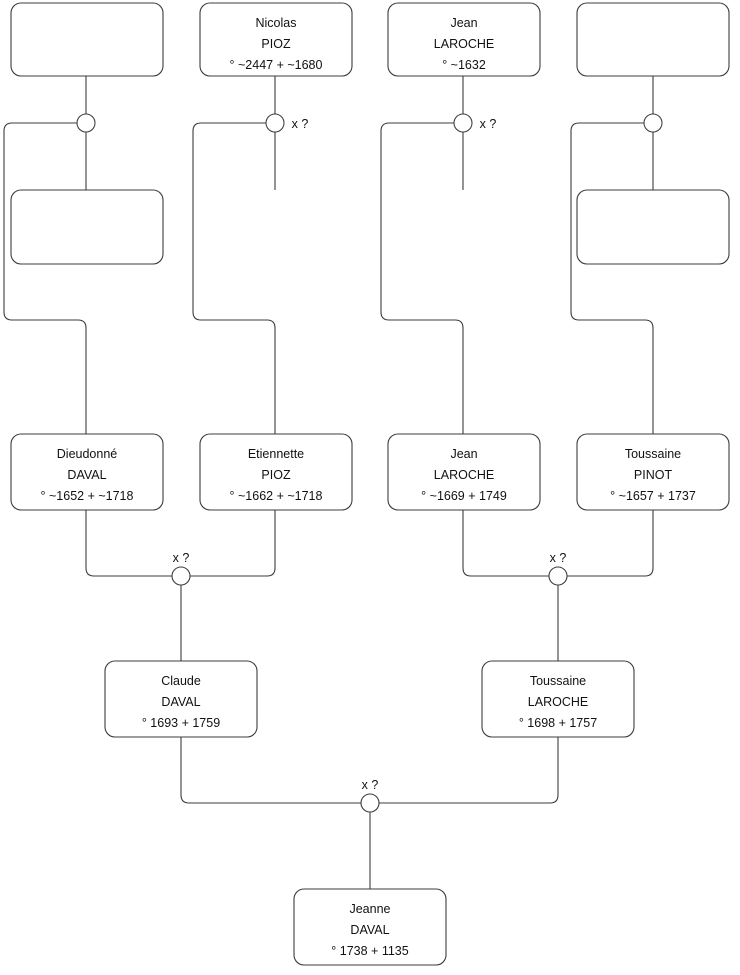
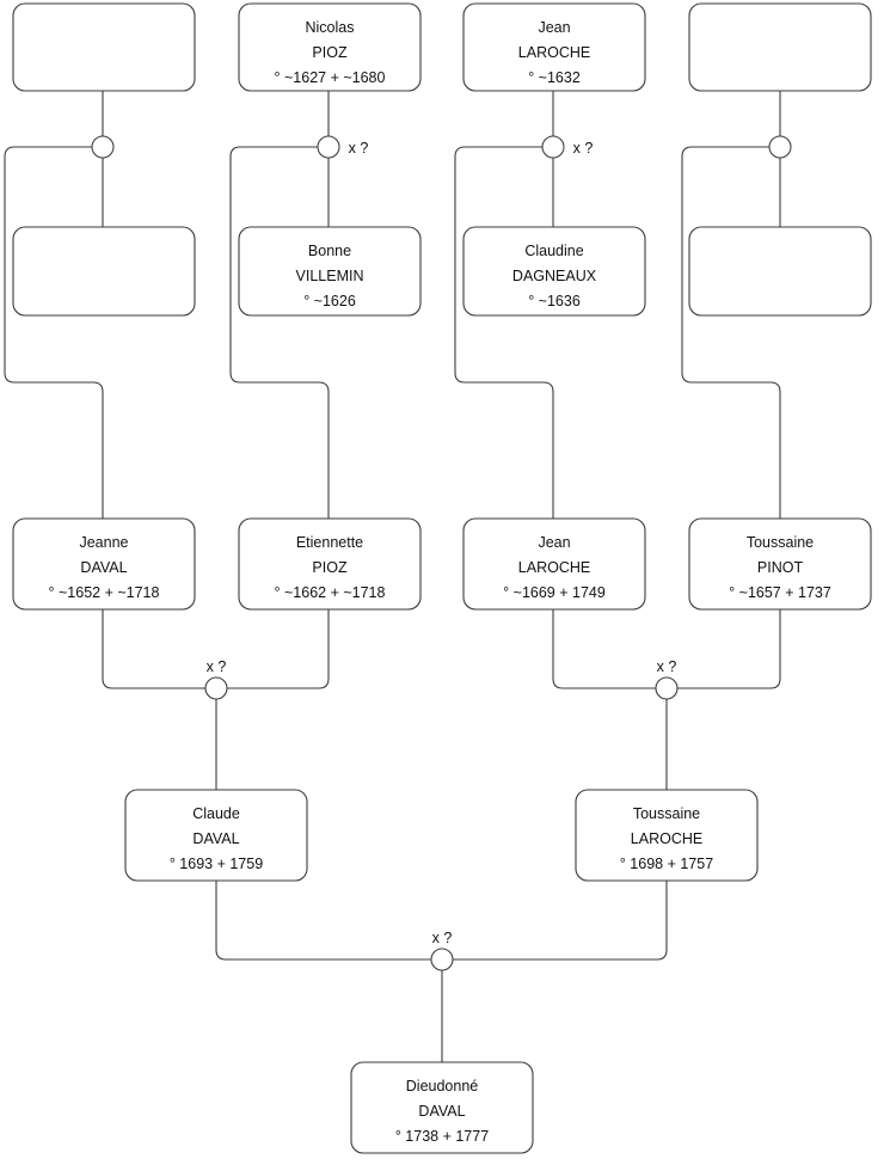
  Nicolas
  PIOZ
- ° ~2447 + ~1680
+ ° ~1627 + ~1680
  Jean
  LAROCHE
  ° ~1632
+ Bonne
+ VILLEMIN
+ ° ~1626
+ Claudine
+ DAGNEAUX
+ ° ~1636
- Dieudonné
+ Jeanne
  DAVAL
  ° ~1652 + ~1718
  Etiennette
  PIOZ
  ° ~1662 + ~1718
  Jean
  LAROCHE
  ° ~1669 + 1749
  Toussaine
  PINOT
  ° ~1657 + 1737
  Claude
  DAVAL
  ° 1693 + 1759
  Toussaine
  LAROCHE
  ° 1698 + 1757
- Jeanne
+ Dieudonné
  DAVAL
- ° 1738 + 1135
+ ° 1738 + 1777
  x ?
  x ?
  x ?
  x ?
  x ?
